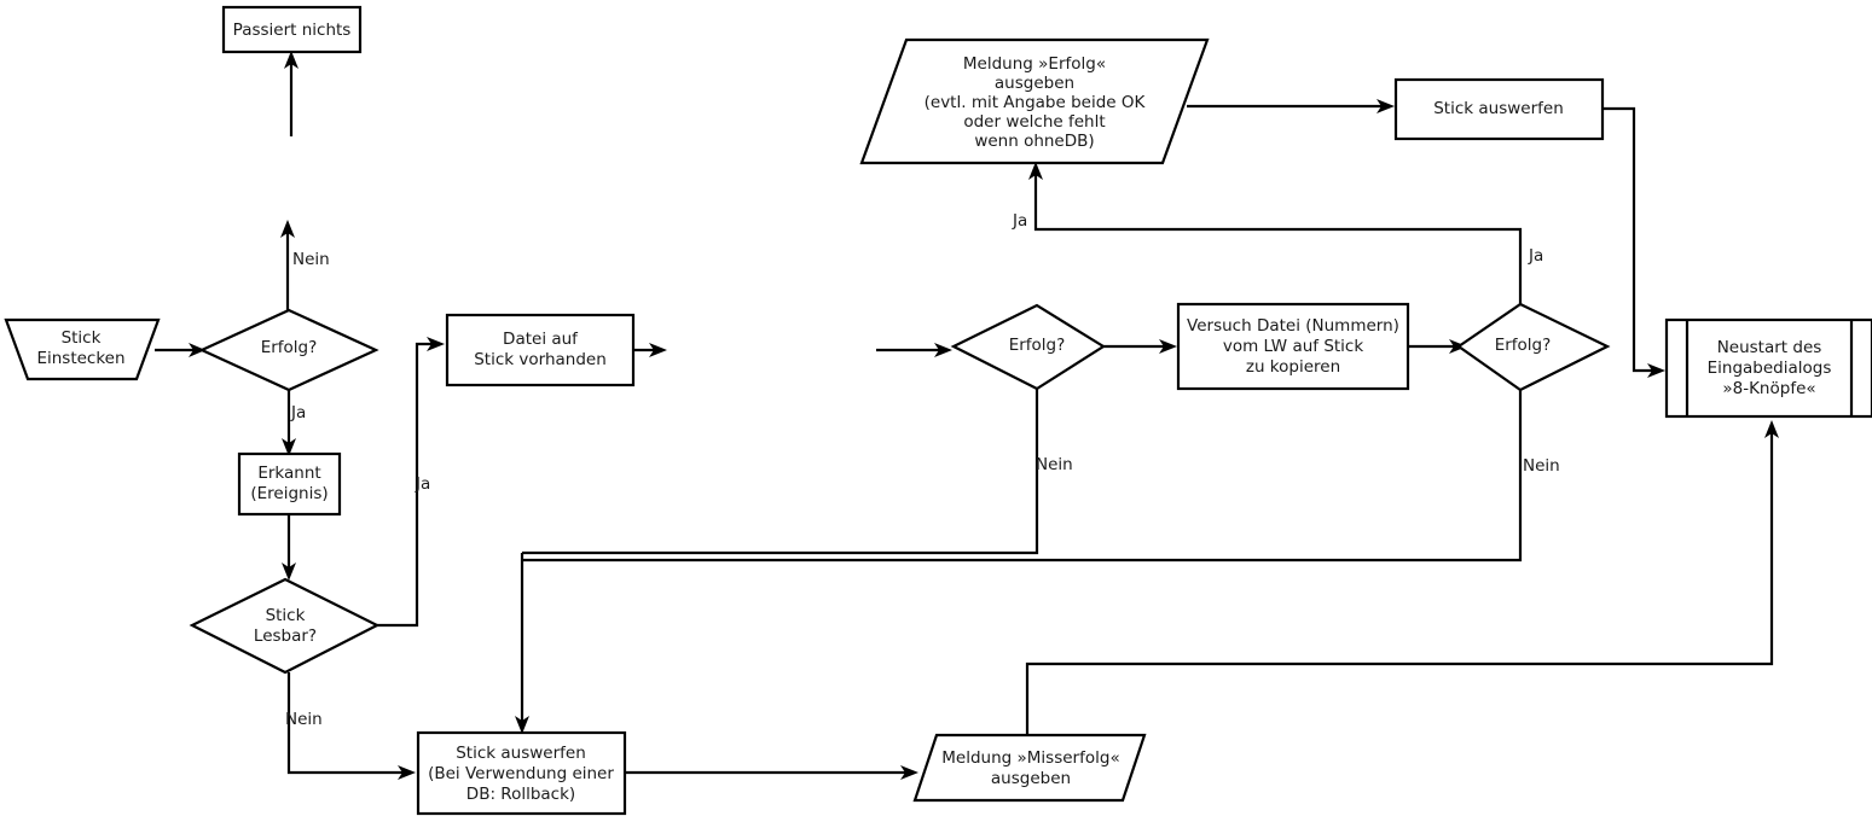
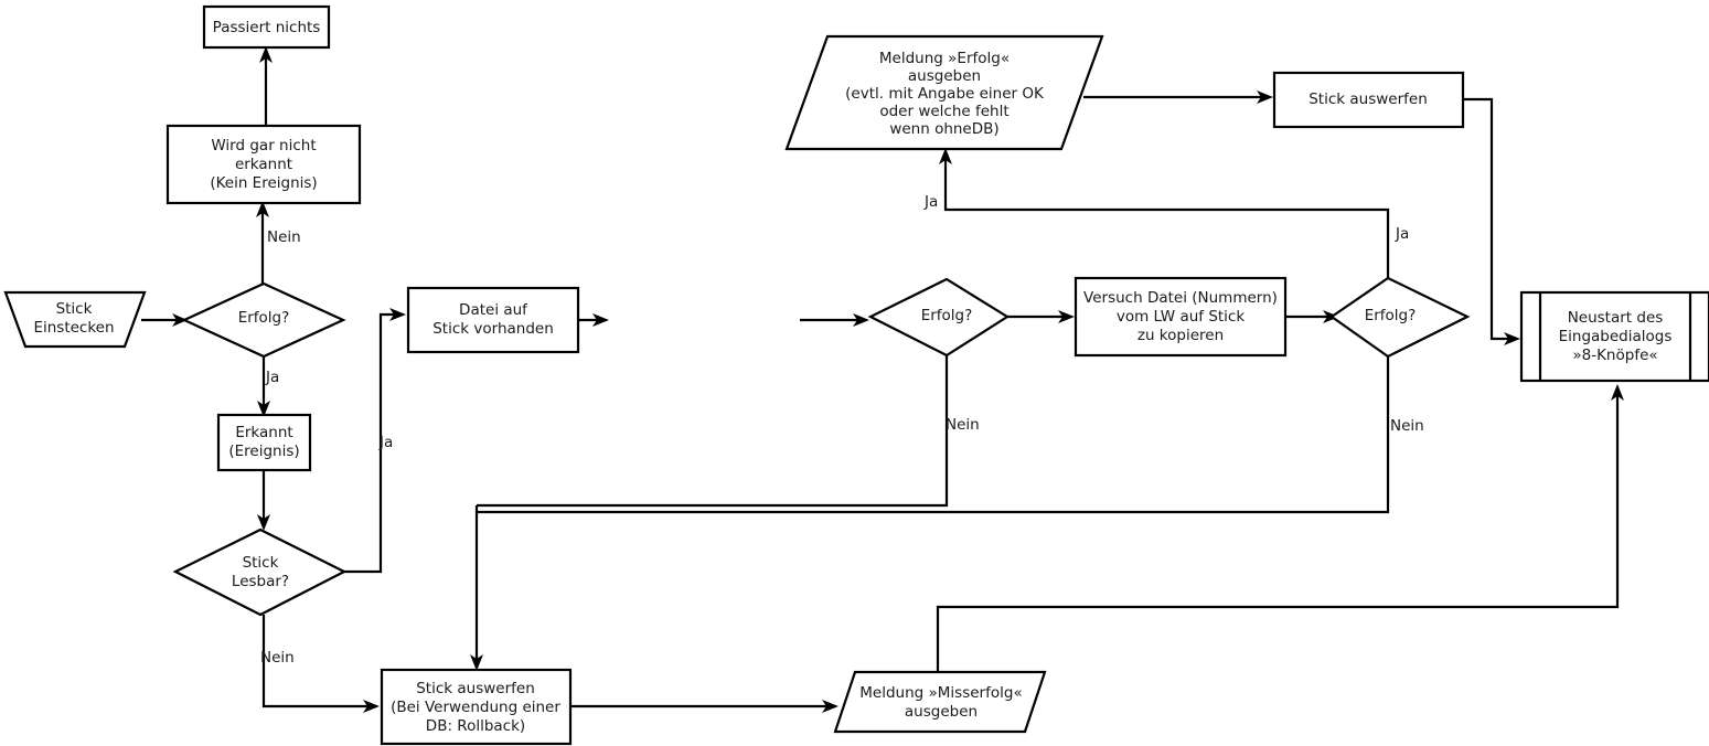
  Passiert nichts
+ Wird gar nicht
+ erkannt
+ (Kein Ereignis)
  Stick
  Einstecken
  Erfolg?
  Erkannt
  (Ereignis)
  Stick
  Lesbar?
  Datei auf
  Stick vorhanden
  Erfolg?
  Versuch Datei (Nummern)
  vom LW auf Stick
  zu kopieren
  Erfolg?
  Meldung »Erfolg«
  ausgeben
- (evtl. mit Angabe beide OK
+ (evtl. mit Angabe einer OK
  oder welche fehlt
  wenn ohneDB)
  Stick auswerfen
  Neustart des
  Eingabedialogs
  »8-Knöpfe«
  Stick auswerfen
  (Bei Verwendung einer
  DB: Rollback)
  Meldung »Misserfolg«
  ausgeben
  Nein
  Ja
  Nein
  Ja
  Nein
  Nein
  Ja
  Ja
